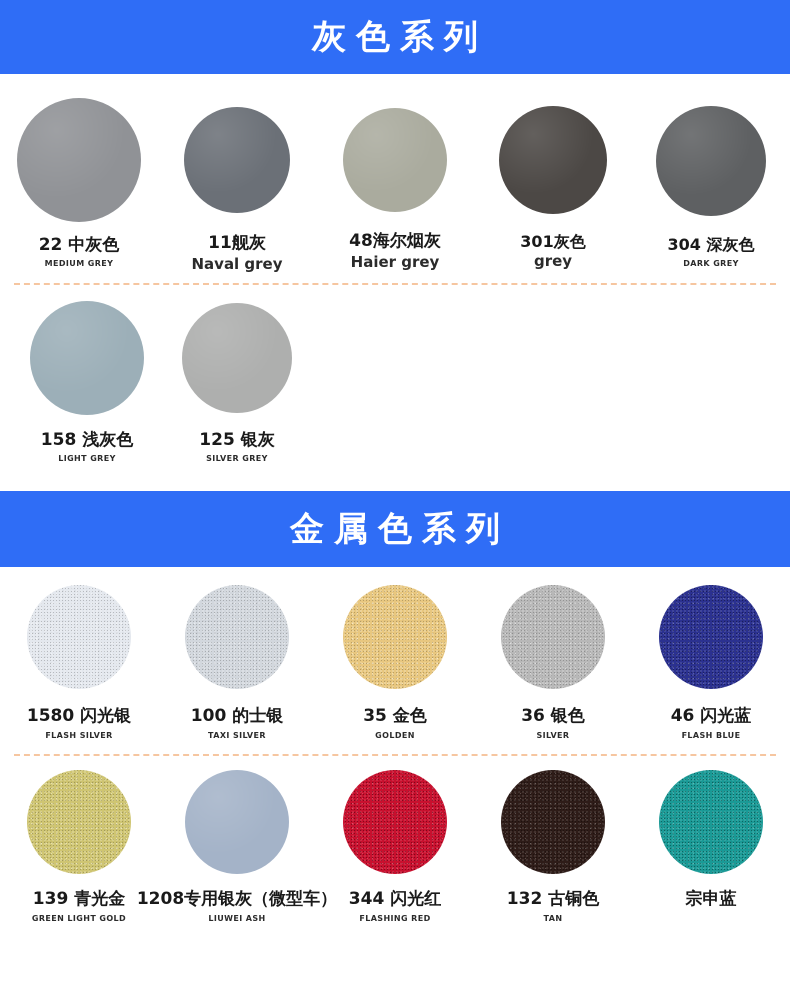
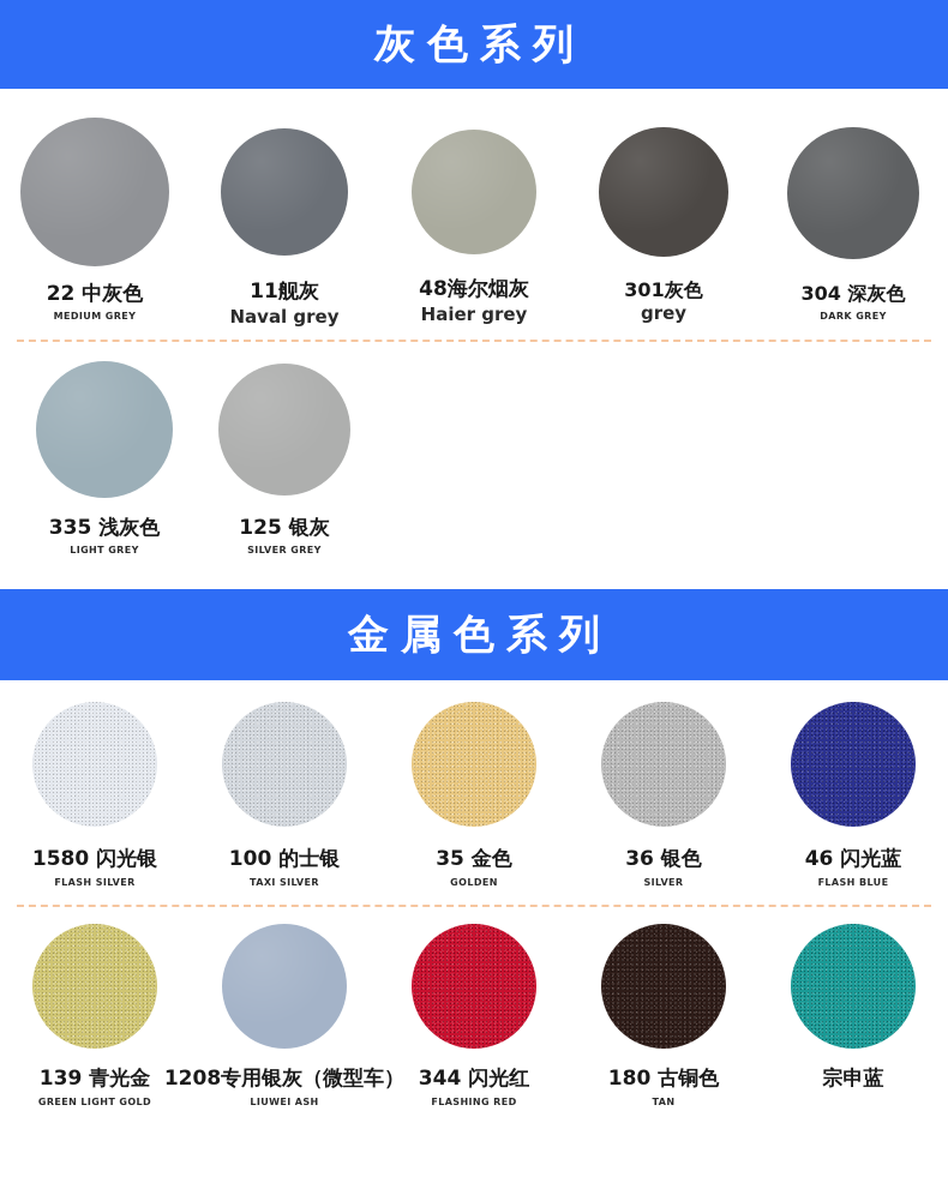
  灰色系列
  22 中灰色
  MEDIUM GREY
  11舰灰
  Naval grey
  48海尔烟灰
  Haier grey
  301灰色
  grey
  304 深灰色
  DARK GREY
- 158 浅灰色
+ 335 浅灰色
  LIGHT GREY
  125 银灰
  SILVER GREY
  金属色系列
  1580 闪光银
  FLASH SILVER
  100 的士银
  TAXI SILVER
  35 金色
  GOLDEN
  36 银色
  SILVER
  46 闪光蓝
  FLASH BLUE
  139 青光金
  GREEN LIGHT GOLD
  1208专用银灰（微型车）
  LIUWEI ASH
  344 闪光红
  FLASHING RED
- 132 古铜色
+ 180 古铜色
  TAN
  宗申蓝
